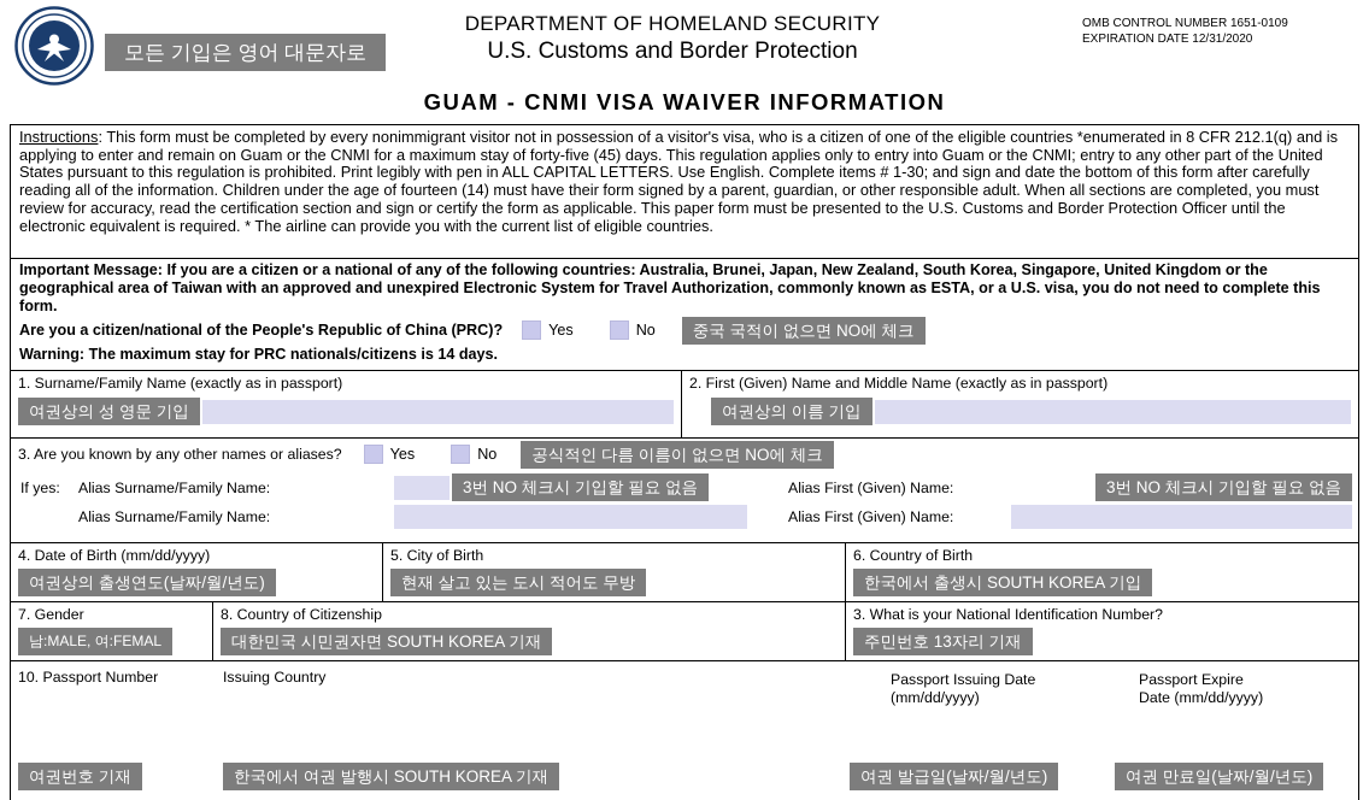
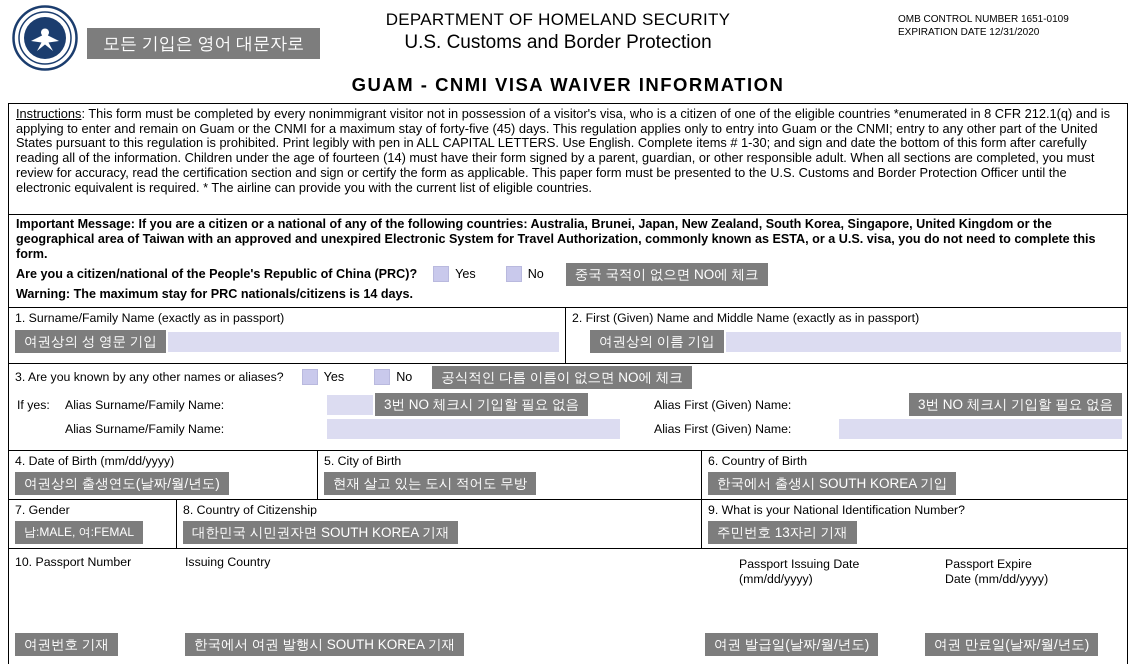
  모든 기입은 영어 대문자로
  DEPARTMENT OF HOMELAND SECURITY
  U.S. Customs and Border Protection
  OMB CONTROL NUMBER 1651-0109
  EXPIRATION DATE 12/31/2020
  GUAM - CNMI VISA WAIVER INFORMATION
  Instructions: This form must be completed by every nonimmigrant visitor not in possession of a visitor's visa, who is a citizen of one of the eligible countries *enumerated in 8 CFR 212.1(q) and is applying to enter and remain on Guam or the CNMI for a maximum stay of forty-five (45) days. This regulation applies only to entry into Guam or the CNMI; entry to any other part of the United States pursuant to this regulation is prohibited. Print legibly with pen in ALL CAPITAL LETTERS. Use English. Complete items # 1-30; and sign and date the bottom of this form after carefully reading all of the information. Children under the age of fourteen (14) must have their form signed by a parent, guardian, or other responsible adult. When all sections are completed, you must review for accuracy, read the certification section and sign or certify the form as applicable. This paper form must be presented to the U.S. Customs and Border Protection Officer until the electronic equivalent is required. * The airline can provide you with the current list of eligible countries.
  Important Message: If you are a citizen or a national of any of the following countries: Australia, Brunei, Japan, New Zealand, South Korea, Singapore, United Kingdom or the geographical area of Taiwan with an approved and unexpired Electronic System for Travel Authorization, commonly known as ESTA, or a U.S. visa, you do not need to complete this form.
  Are you a citizen/national of the People's Republic of China (PRC)?
  Yes
  No
  중국 국적이 없으면 NO에 체크
  Warning: The maximum stay for PRC nationals/citizens is 14 days.
  1. Surname/Family Name (exactly as in passport)
  여권상의 성 영문 기입
  2. First (Given) Name and Middle Name (exactly as in passport)
  여권상의 이름 기입
  3. Are you known by any other names or aliases?
  Yes
  No
  공식적인 다름 이름이 없으면 NO에 체크
  If yes:
  Alias Surname/Family Name:
  3번 NO 체크시 기입할 필요 없음
  Alias First (Given) Name:
  3번 NO 체크시 기입할 필요 없음
  Alias Surname/Family Name:
  Alias First (Given) Name:
  4. Date of Birth (mm/dd/yyyy)
  여권상의 출생연도(날짜/월/년도)
  5. City of Birth
  현재 살고 있는 도시 적어도 무방
  6. Country of Birth
  한국에서 출생시 SOUTH KOREA 기입
  7. Gender
  남:MALE, 여:FEMAL
  8. Country of Citizenship
  대한민국 시민권자면 SOUTH KOREA 기재
- 3. What is your National Identification Number?
+ 9. What is your National Identification Number?
  주민번호 13자리 기재
  10. Passport Number
  Issuing Country
  Passport Issuing Date
  (mm/dd/yyyy)
  Passport Expire
  Date (mm/dd/yyyy)
  여권번호 기재
  한국에서 여권 발행시 SOUTH KOREA 기재
  여권 발급일(날짜/월/년도)
  여권 만료일(날짜/월/년도)
